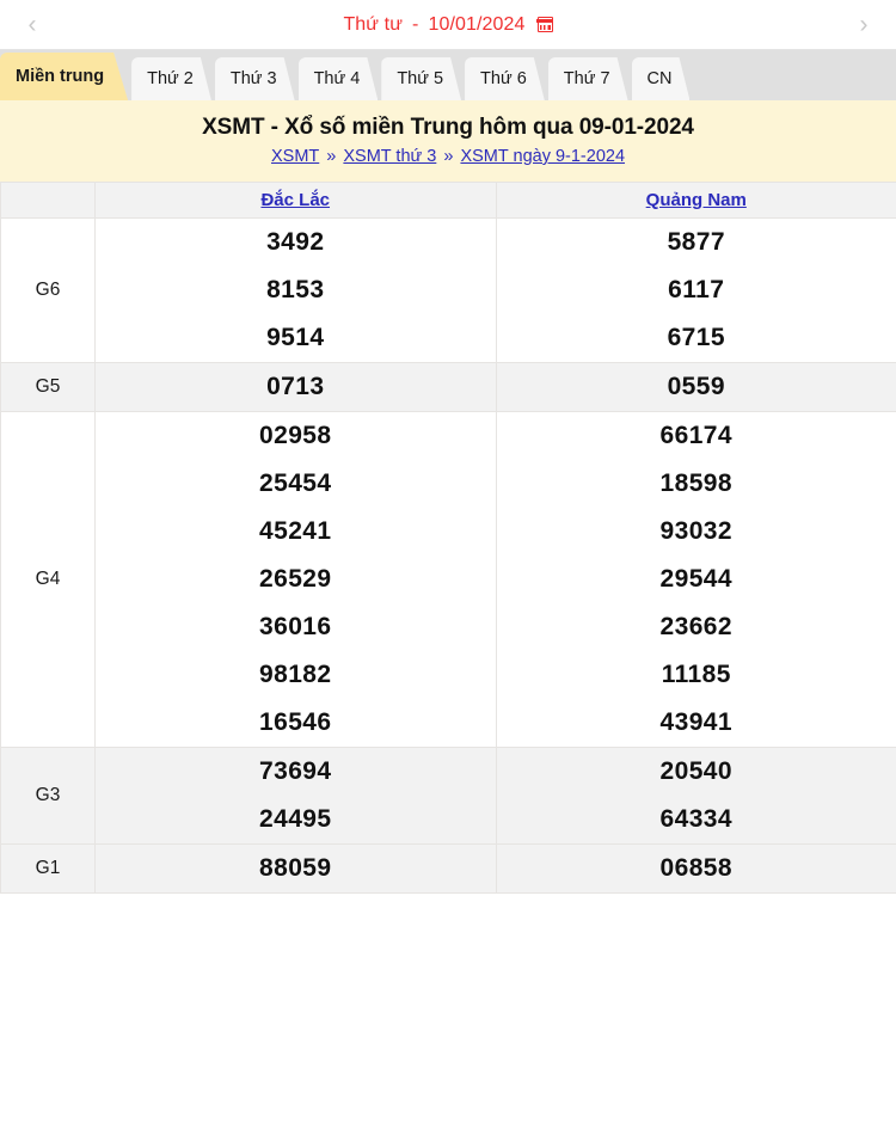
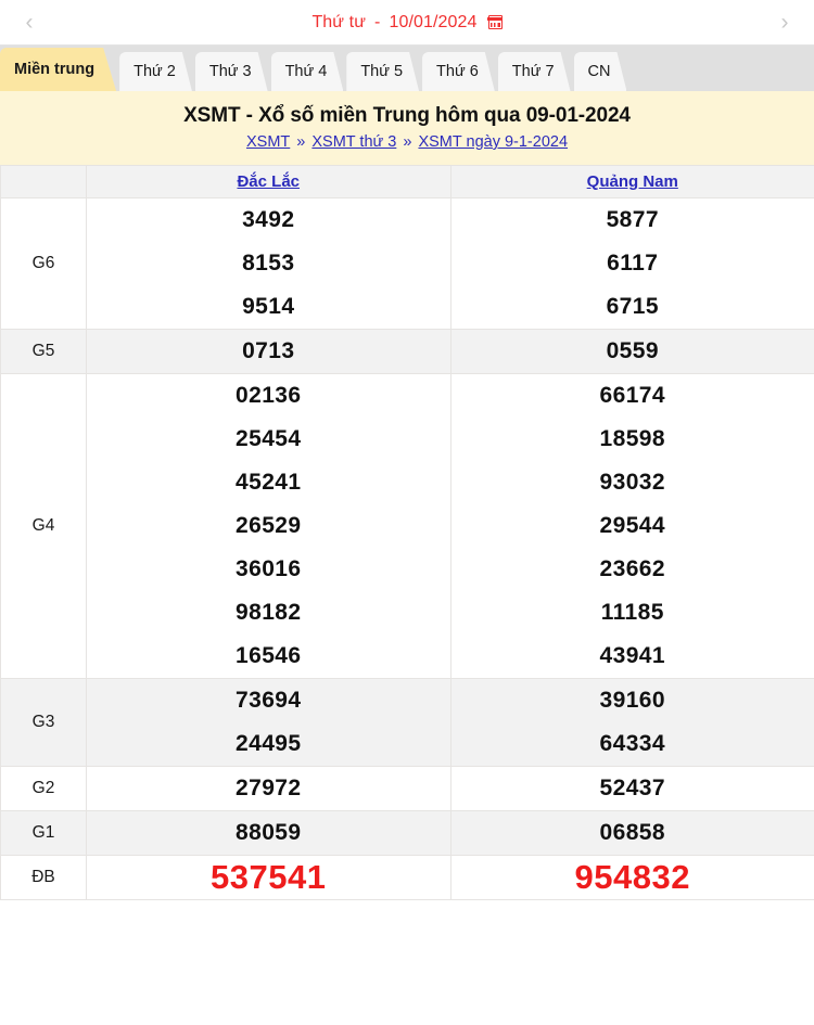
  ‹
  Thứ tư
  -
  10/01/2024
  ›
  Miền trung
  Thứ 2
  Thứ 3
  Thứ 4
  Thứ 5
  Thứ 6
  Thứ 7
  CN
  XSMT - Xổ số miền Trung hôm qua 09-01-2024
  XSMT » XSMT thứ 3 » XSMT ngày 9-1-2024
  	Đắc Lắc	Quảng Nam
  G6	349281539514	587761176715
  G5	0713	0559
- G4	02958254544524126529360169818216546	66174185989303229544236621118543941
+ G4	02136254544524126529360169818216546	66174185989303229544236621118543941
- G3	7369424495	2054064334
+ G3	7369424495	3916064334
+ G2	27972	52437
  G1	88059	06858
+ ĐB	537541	954832
